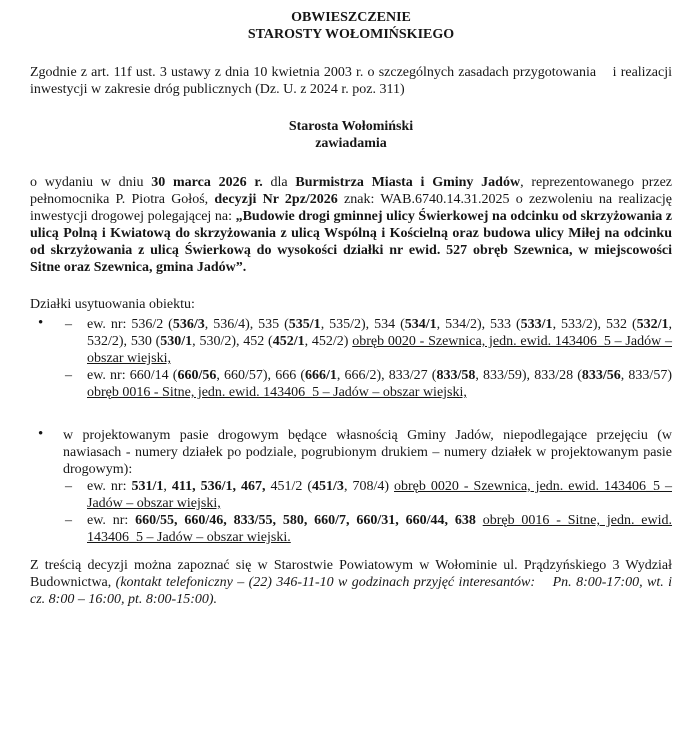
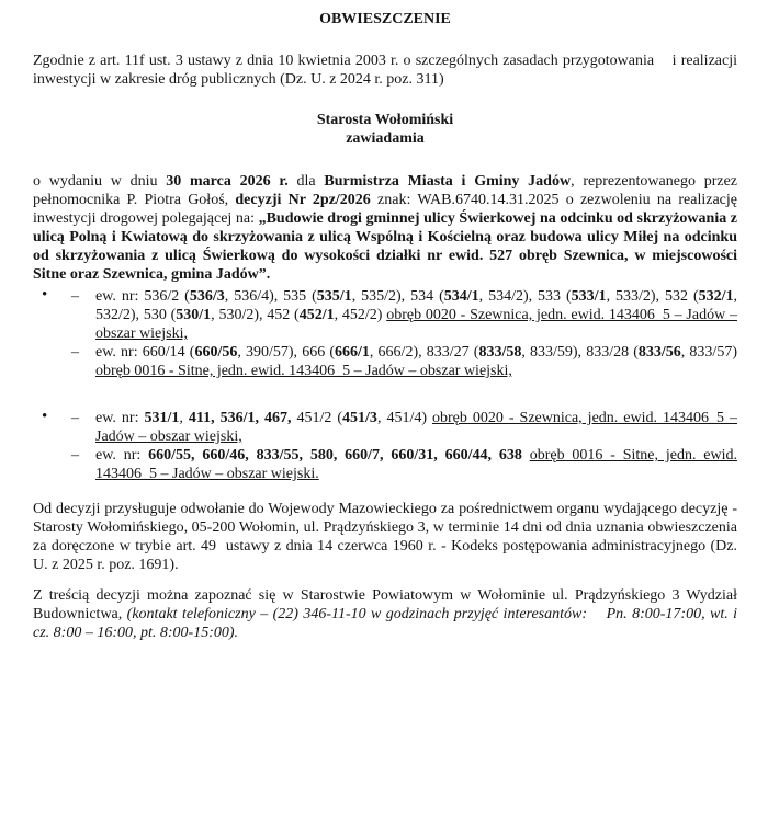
  OBWIESZCZENIE
- STAROSTY WOŁOMIŃSKIEGO
  Zgodnie z art. 11f ust. 3 ustawy z dnia 10 kwietnia 2003 r. o szczególnych zasadach przygotowania i realizacji inwestycji w zakresie dróg publicznych (Dz. U. z 2024 r. poz. 311)
  Starosta Wołomiński
  zawiadamia
  o wydaniu w dniu 30 marca 2026 r. dla Burmistrza Miasta i Gminy Jadów, reprezentowanego przez pełnomocnika P. Piotra Gołoś, decyzji Nr 2pz/2026 znak: WAB.6740.14.31.2025 o zezwoleniu na realizację inwestycji drogowej polegającej na: „Budowie drogi gminnej ulicy Świerkowej na odcinku od skrzyżowania z ulicą Polną i Kwiatową do skrzyżowania z ulicą Wspólną i Kościelną oraz budowa ulicy Miłej na odcinku od skrzyżowania z ulicą Świerkową do wysokości działki nr ewid. 527 obręb Szewnica, w miejscowości Sitne oraz Szewnica, gmina Jadów”.
- Działki usytuowania obiektu:
  •
  –
  ew. nr: 536/2 (536/3, 536/4), 535 (535/1, 535/2), 534 (534/1, 534/2), 533 (533/1, 533/2), 532 (532/1, 532/2), 530 (530/1, 530/2), 452 (452/1, 452/2) obręb 0020 - Szewnica, jedn. ewid. 143406_5 – Jadów – obszar wiejski,
  –
- ew. nr: 660/14 (660/56, 660/57), 666 (666/1, 666/2), 833/27 (833/58, 833/59), 833/28 (833/56, 833/57) obręb 0016 - Sitne, jedn. ewid. 143406_5 – Jadów – obszar wiejski,
+ ew. nr: 660/14 (660/56, 390/57), 666 (666/1, 666/2), 833/27 (833/58, 833/59), 833/28 (833/56, 833/57) obręb 0016 - Sitne, jedn. ewid. 143406_5 – Jadów – obszar wiejski,
  •
- w projektowanym pasie drogowym będące własnością Gminy Jadów, niepodlegające przejęciu (w nawiasach - numery działek po podziale, pogrubionym drukiem – numery działek w projektowanym pasie drogowym):
  –
- ew. nr: 531/1, 411, 536/1, 467, 451/2 (451/3, 708/4) obręb 0020 - Szewnica, jedn. ewid. 143406_5 – Jadów – obszar wiejski,
+ ew. nr: 531/1, 411, 536/1, 467, 451/2 (451/3, 451/4) obręb 0020 - Szewnica, jedn. ewid. 143406_5 – Jadów – obszar wiejski,
  –
  ew. nr: 660/55, 660/46, 833/55, 580, 660/7, 660/31, 660/44, 638 obręb 0016 - Sitne, jedn. ewid. 143406_5 – Jadów – obszar wiejski.
+ Od decyzji przysługuje odwołanie do Wojewody Mazowieckiego za pośrednictwem organu wydającego decyzję - Starosty Wołomińskiego, 05-200 Wołomin, ul. Prądzyńskiego 3, w terminie 14 dni od dnia uznania obwieszczenia za doręczone w trybie art. 49 ustawy z dnia 14 czerwca 1960 r. - Kodeks postępowania administracyjnego (Dz. U. z 2025 r. poz. 1691).
  Z treścią decyzji można zapoznać się w Starostwie Powiatowym w Wołominie ul. Prądzyńskiego 3 Wydział Budownictwa, (kontakt telefoniczny – (22) 346-11-10 w godzinach przyjęć interesantów: Pn. 8:00-17:00, wt. i cz. 8:00 – 16:00, pt. 8:00-15:00).
